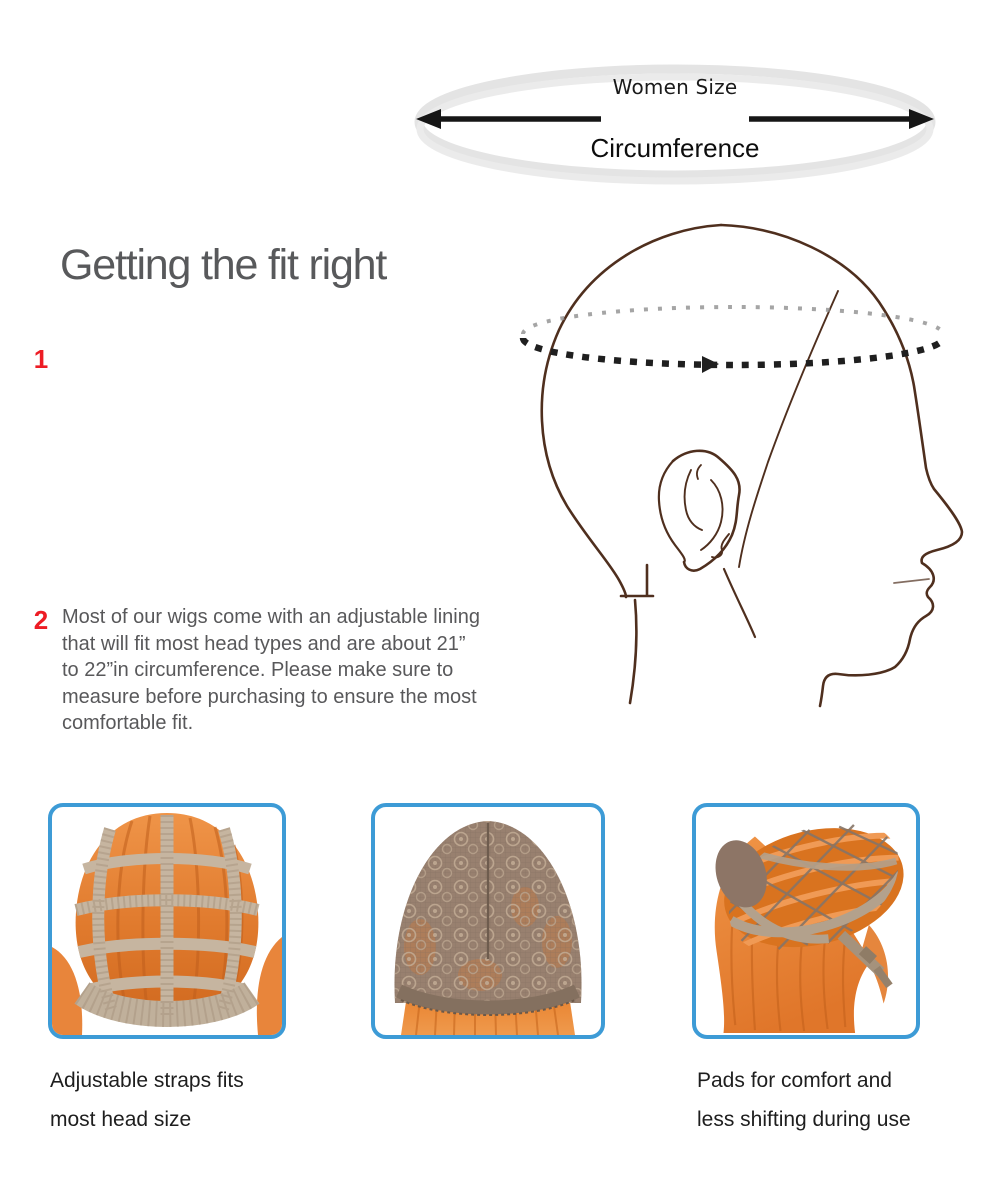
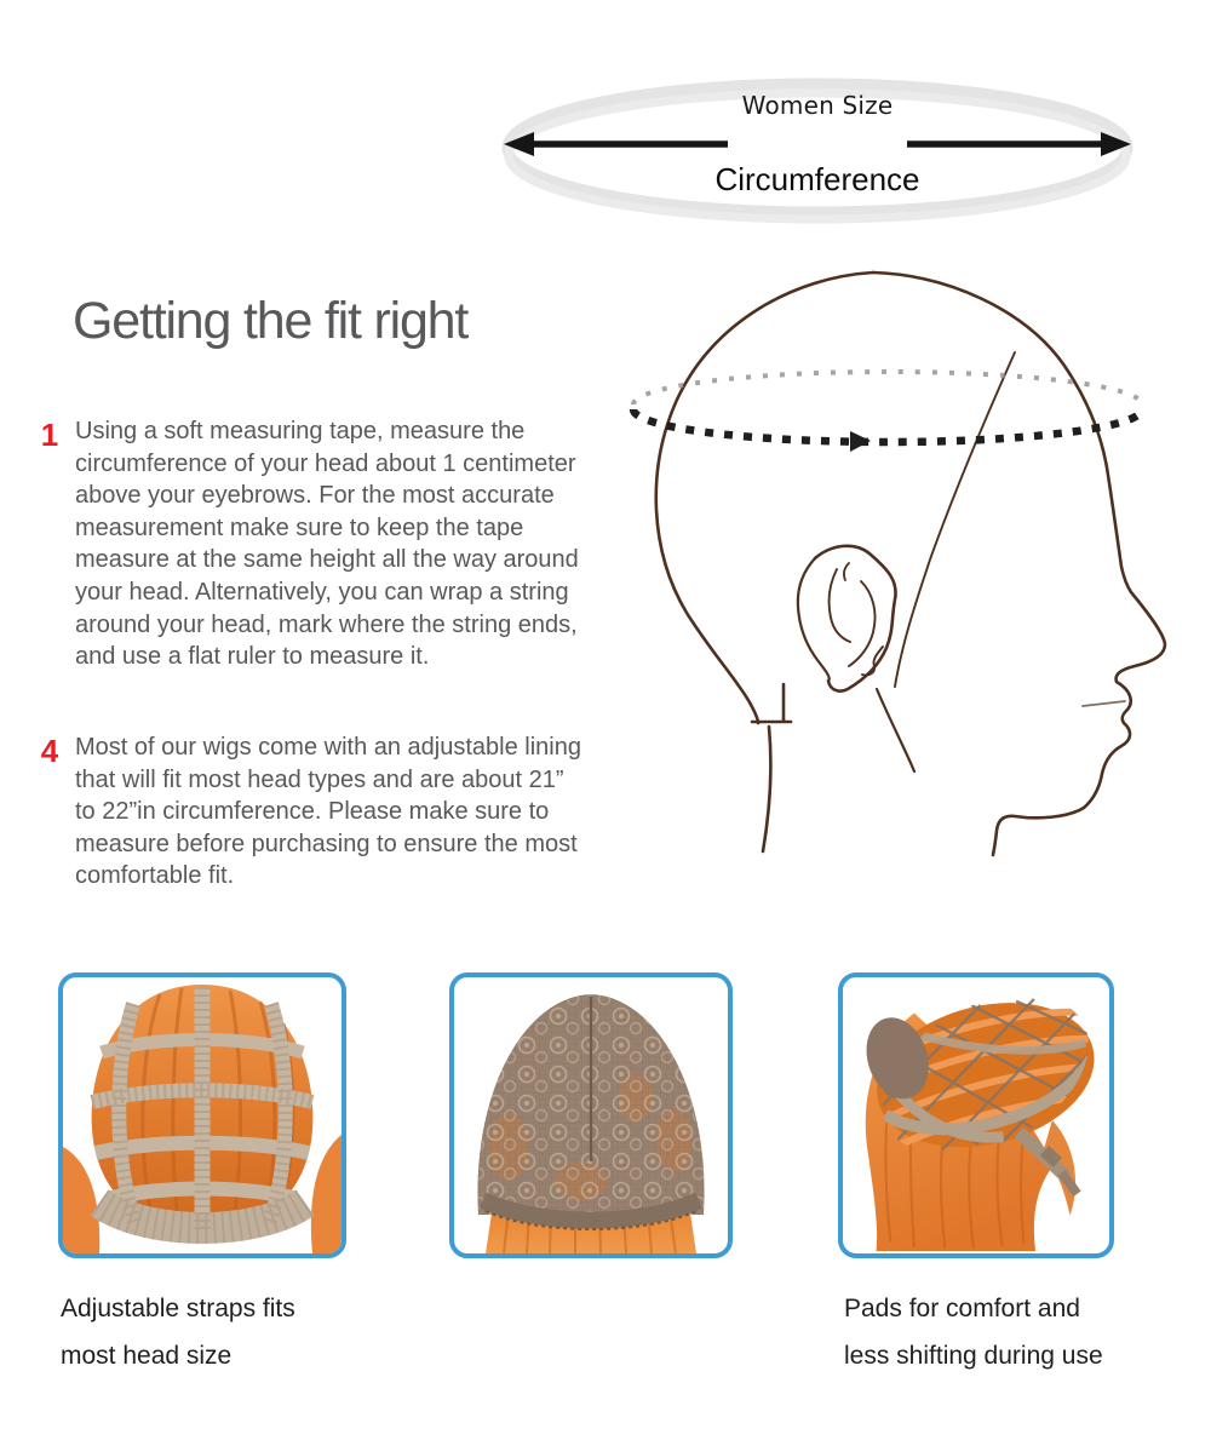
  Women Size
  Circumference
  Getting the fit right
  1
+ Using a soft measuring tape, measure the
+ circumference of your head about 1 centimeter
+ above your eyebrows. For the most accurate
+ measurement make sure to keep the tape
+ measure at the same height all the way around
+ your head. Alternatively, you can wrap a string
+ around your head, mark where the string ends,
+ and use a flat ruler to measure it.
- 2
+ 4
  Most of our wigs come with an adjustable lining
  that will fit most head types and are about 21”
  to 22”in circumference. Please make sure to
  measure before purchasing to ensure the most
  comfortable fit.
  Adjustable straps fits
  most head size
  Pads for comfort and
  less shifting during use
